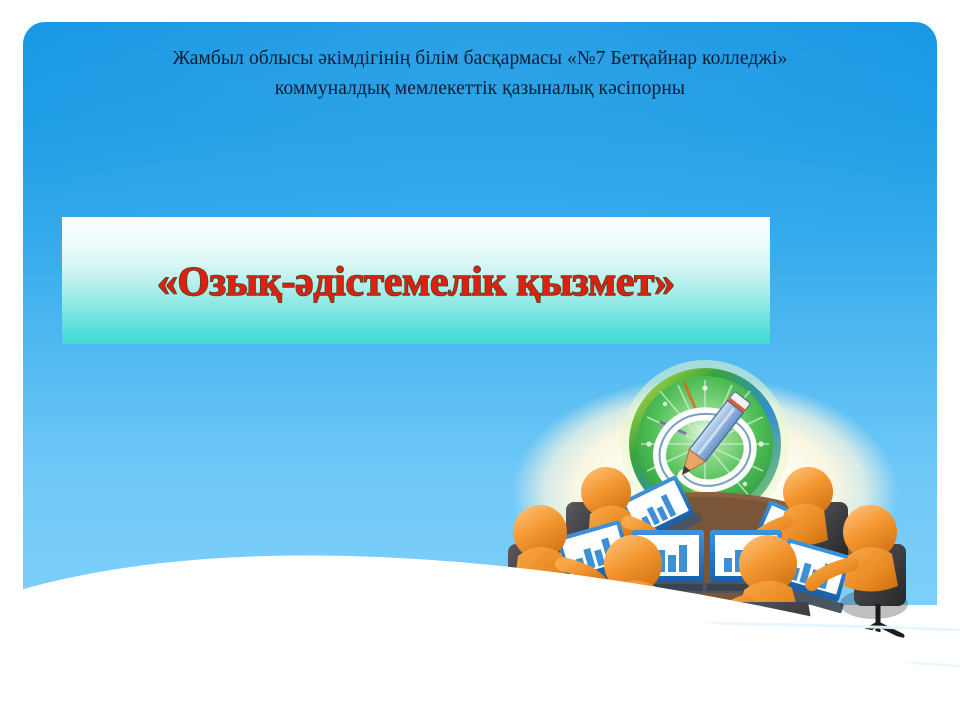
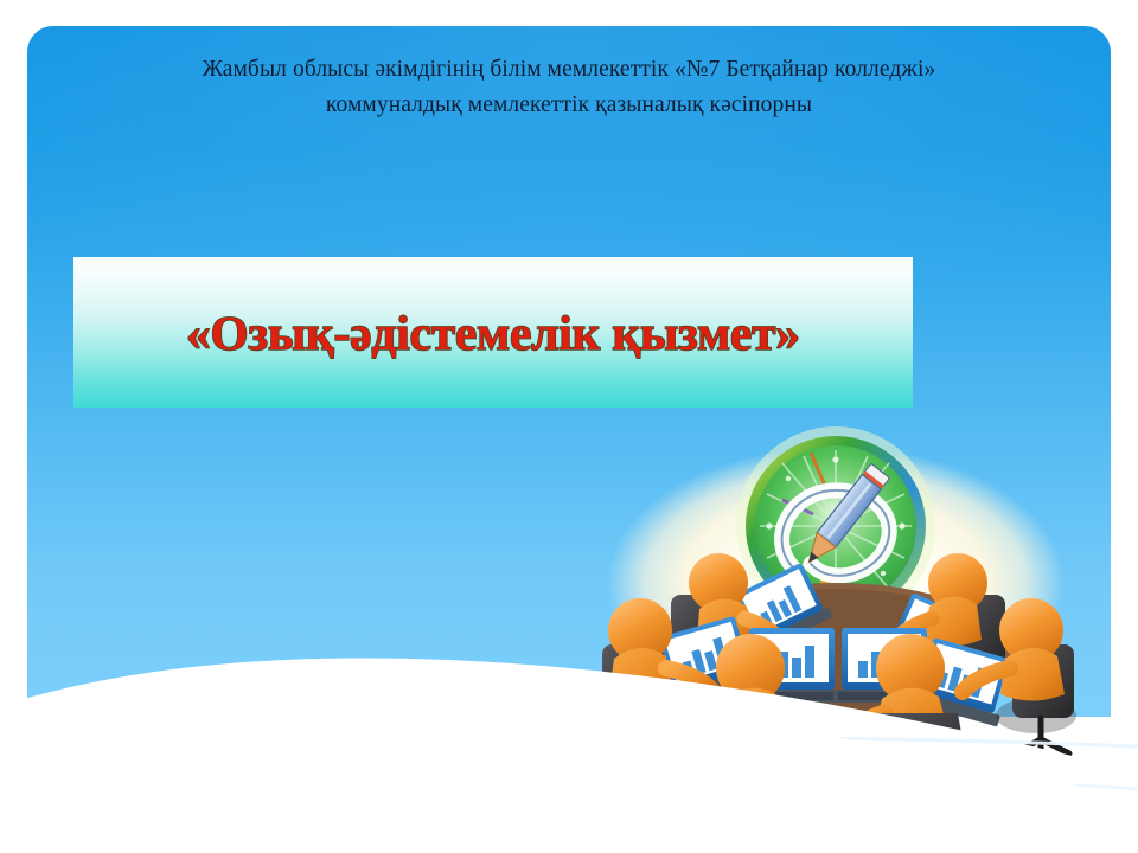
- Жамбыл облысы әкімдігінің білім басқармасы «№7 Бетқайнар колледжі»
+ Жамбыл облысы әкімдігінің білім мемлекеттік «№7 Бетқайнар колледжі»
  коммуналдық мемлекеттік қазыналық кәсіпорны
  «Озық-әдістемелік қызмет»
